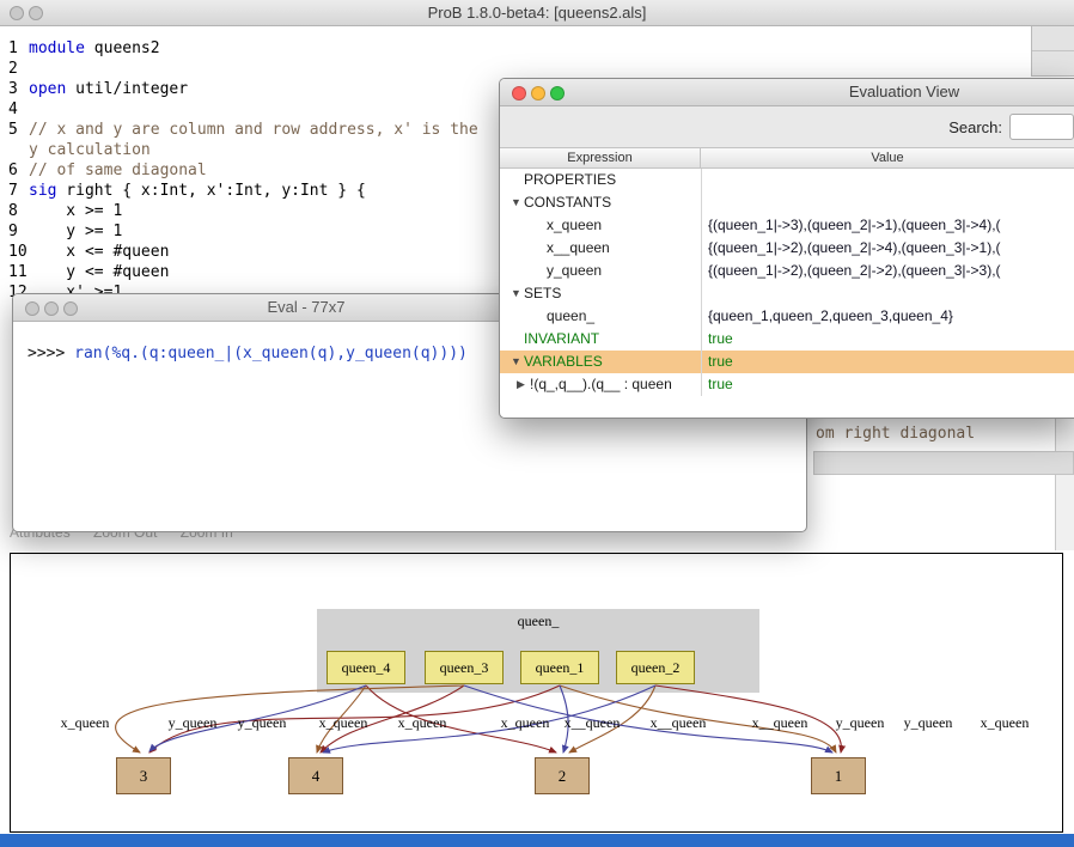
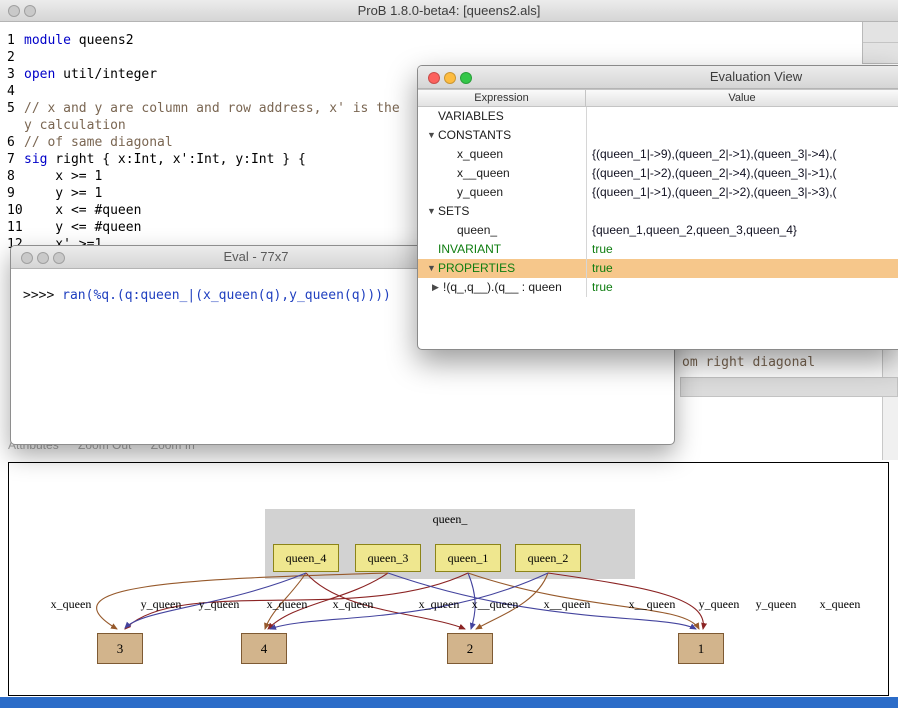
  ProB 1.8.0-beta4: [queens2.als]
  1
  module
  queens2
  2
  3
  open
  util/integer
  4
  5
  // x and y are column and row address, x' is the
  y calculation
  6
  // of same diagonal
  7
  sig
  right { x:Int, x':Int, y:Int } {
  8
  x >= 1
  9
  y >= 1
  10
  x <= #queen
  11
  y <= #queen
  om right diagonal
  Eval - 77x7
  >>>> ran(%q.(q:queen_|(x_queen(q),y_queen(q))))
  Evaluation View
- Search:
  Expression
  Value
- PROPERTIES
+ VARIABLES
  ▼
  CONSTANTS
  x_queen
- {(queen_1|->3),(queen_2|->1),(queen_3|->4),(
+ {(queen_1|->9),(queen_2|->1),(queen_3|->4),(
  x__queen
  {(queen_1|->2),(queen_2|->4),(queen_3|->1),(
  y_queen
- {(queen_1|->2),(queen_2|->2),(queen_3|->3),(
+ {(queen_1|->1),(queen_2|->2),(queen_3|->3),(
  ▼
  SETS
  queen_
  {queen_1,queen_2,queen_3,queen_4}
  INVARIANT
  true
  ▼
- VARIABLES
+ PROPERTIES
  true
  ▶
  !(q_,q__).(q__ : queen
  true
  Attributes Zoom Out Zoom In
  queen_
  queen_4
  queen_3
  queen_1
  queen_2
  3
  4
  2
  1
  x_queen
  y_queen
  y_queen
  x_queen
  x_queen
  x_queen
  x__queen
  x__queen
  x__queen
  y_queen
  y_queen
  x_queen
